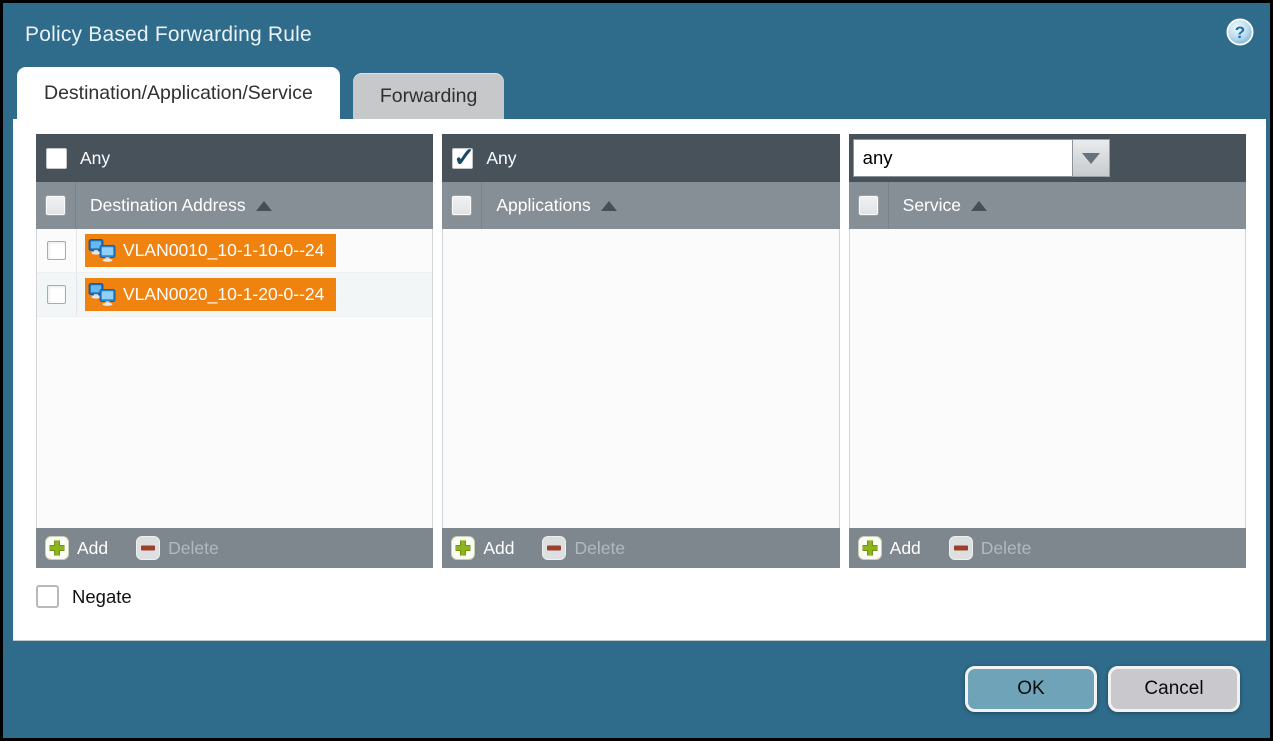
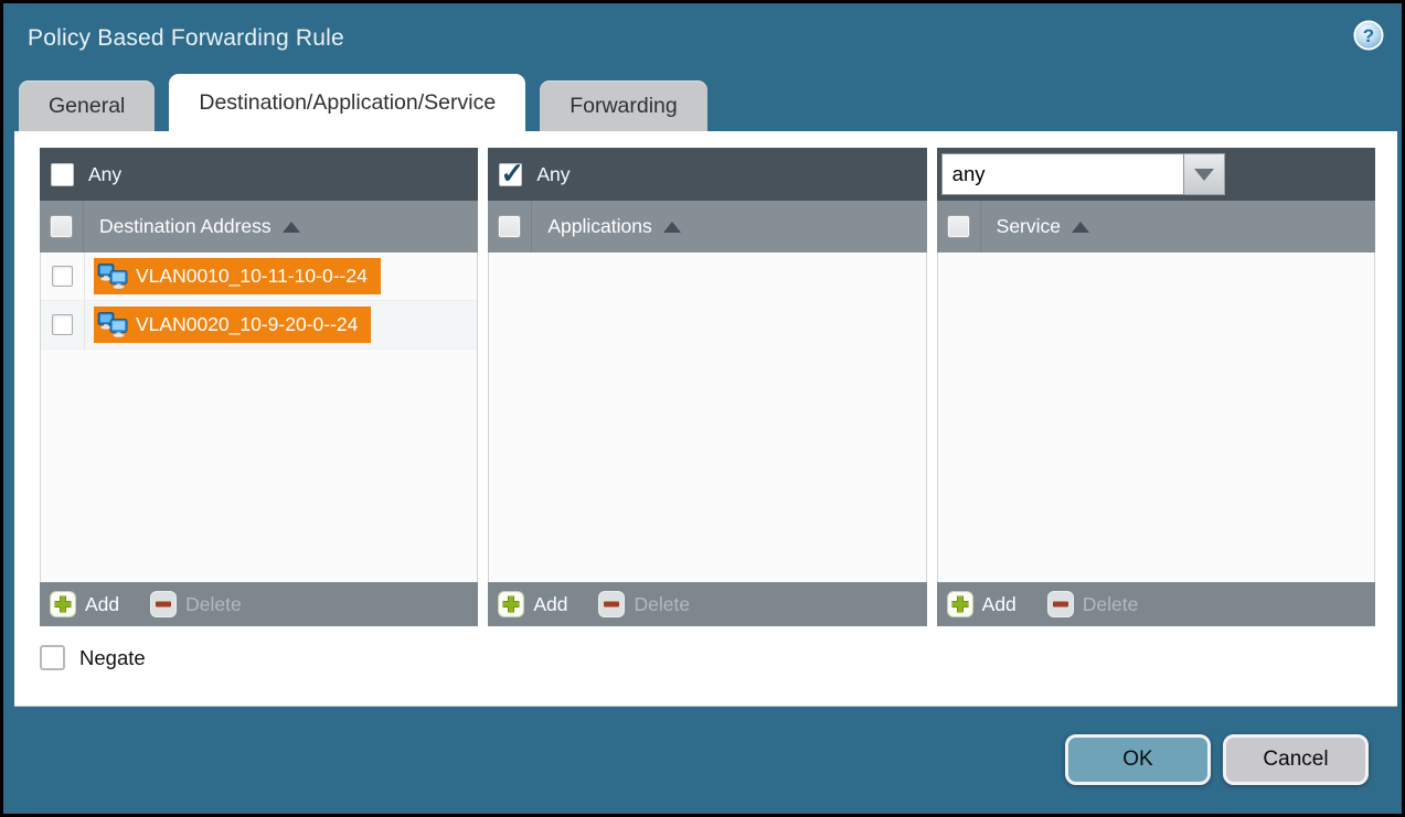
  Policy Based Forwarding Rule
  ?
+ General
  Destination/Application/Service
  Forwarding
  Any
  Destination Address
- VLAN0010_10-1-10-0--24
+ VLAN0010_10-11-10-0--24
- VLAN0020_10-1-20-0--24
+ VLAN0020_10-9-20-0--24
  Add
  Delete
  Any
  Applications
  Add
  Delete
  any
  Service
  Add
  Delete
  Negate
  OK
  Cancel
